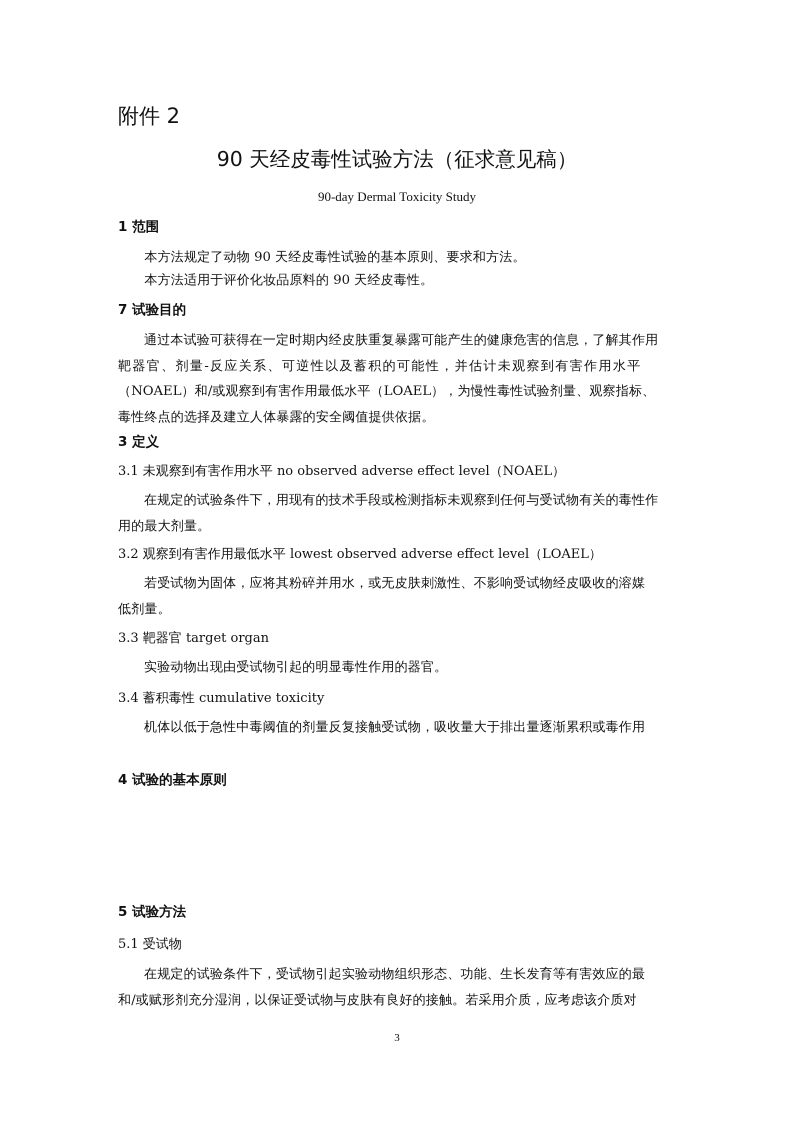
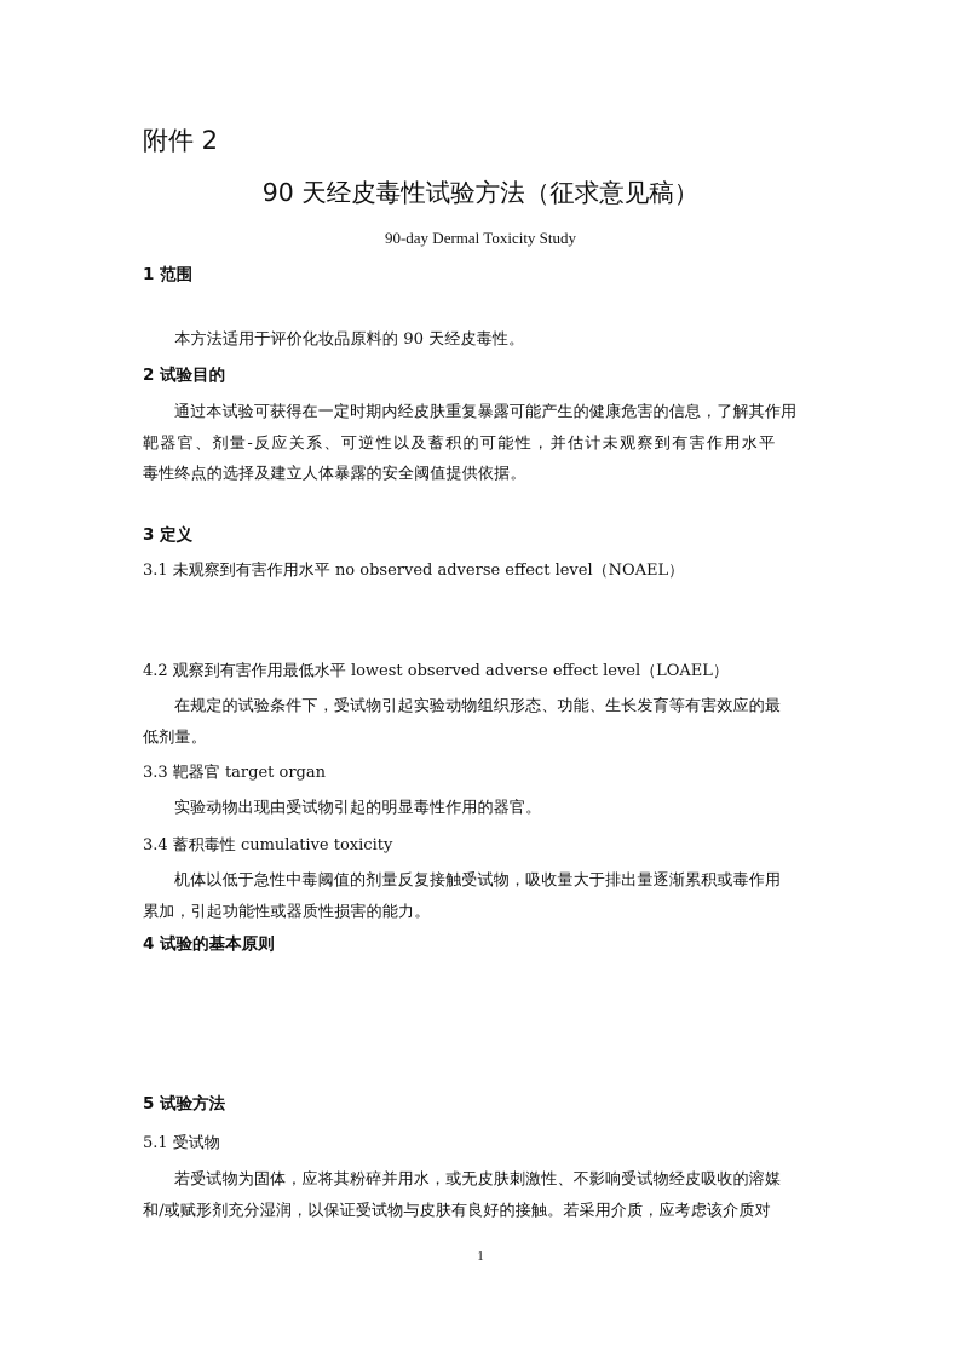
  附件 2
  90 天经皮毒性试验方法（征求意见稿）
  90-day Dermal Toxicity Study
  1 范围
- 本方法规定了动物 90 天经皮毒性试验的基本原则、要求和方法。
  本方法适用于评价化妆品原料的 90 天经皮毒性。
- 7 试验目的
+ 2 试验目的
  通过本试验可获得在一定时期内经皮肤重复暴露可能产生的健康危害的信息，了解其作用
  靶器官、剂量-反应关系、可逆性以及蓄积的可能性，并估计未观察到有害作用水平
- （NOAEL）和/或观察到有害作用最低水平（LOAEL），为慢性毒性试验剂量、观察指标、
  毒性终点的选择及建立人体暴露的安全阈值提供依据。
  3 定义
  3.1 未观察到有害作用水平 no observed adverse effect level（NOAEL）
- 在规定的试验条件下，用现有的技术手段或检测指标未观察到任何与受试物有关的毒性作
- 用的最大剂量。
- 3.2 观察到有害作用最低水平 lowest observed adverse effect level（LOAEL）
+ 4.2 观察到有害作用最低水平 lowest observed adverse effect level（LOAEL）
- 若受试物为固体，应将其粉碎并用水，或无皮肤刺激性、不影响受试物经皮吸收的溶媒
+ 在规定的试验条件下，受试物引起实验动物组织形态、功能、生长发育等有害效应的最
  低剂量。
  3.3 靶器官 target organ
  实验动物出现由受试物引起的明显毒性作用的器官。
  3.4 蓄积毒性 cumulative toxicity
  机体以低于急性中毒阈值的剂量反复接触受试物，吸收量大于排出量逐渐累积或毒作用
+ 累加，引起功能性或器质性损害的能力。
  4 试验的基本原则
  5 试验方法
  5.1 受试物
- 在规定的试验条件下，受试物引起实验动物组织形态、功能、生长发育等有害效应的最
+ 若受试物为固体，应将其粉碎并用水，或无皮肤刺激性、不影响受试物经皮吸收的溶媒
  和/或赋形剂充分湿润，以保证受试物与皮肤有良好的接触。若采用介质，应考虑该介质对
- 3
+ 1
